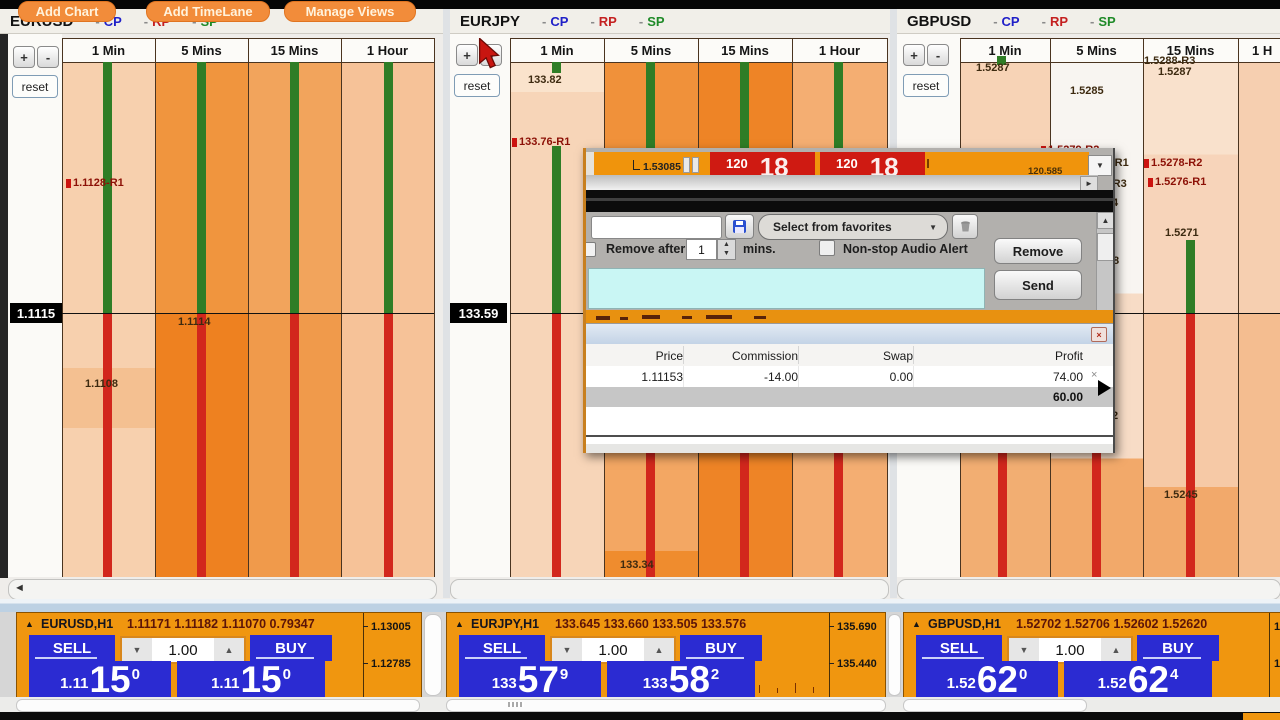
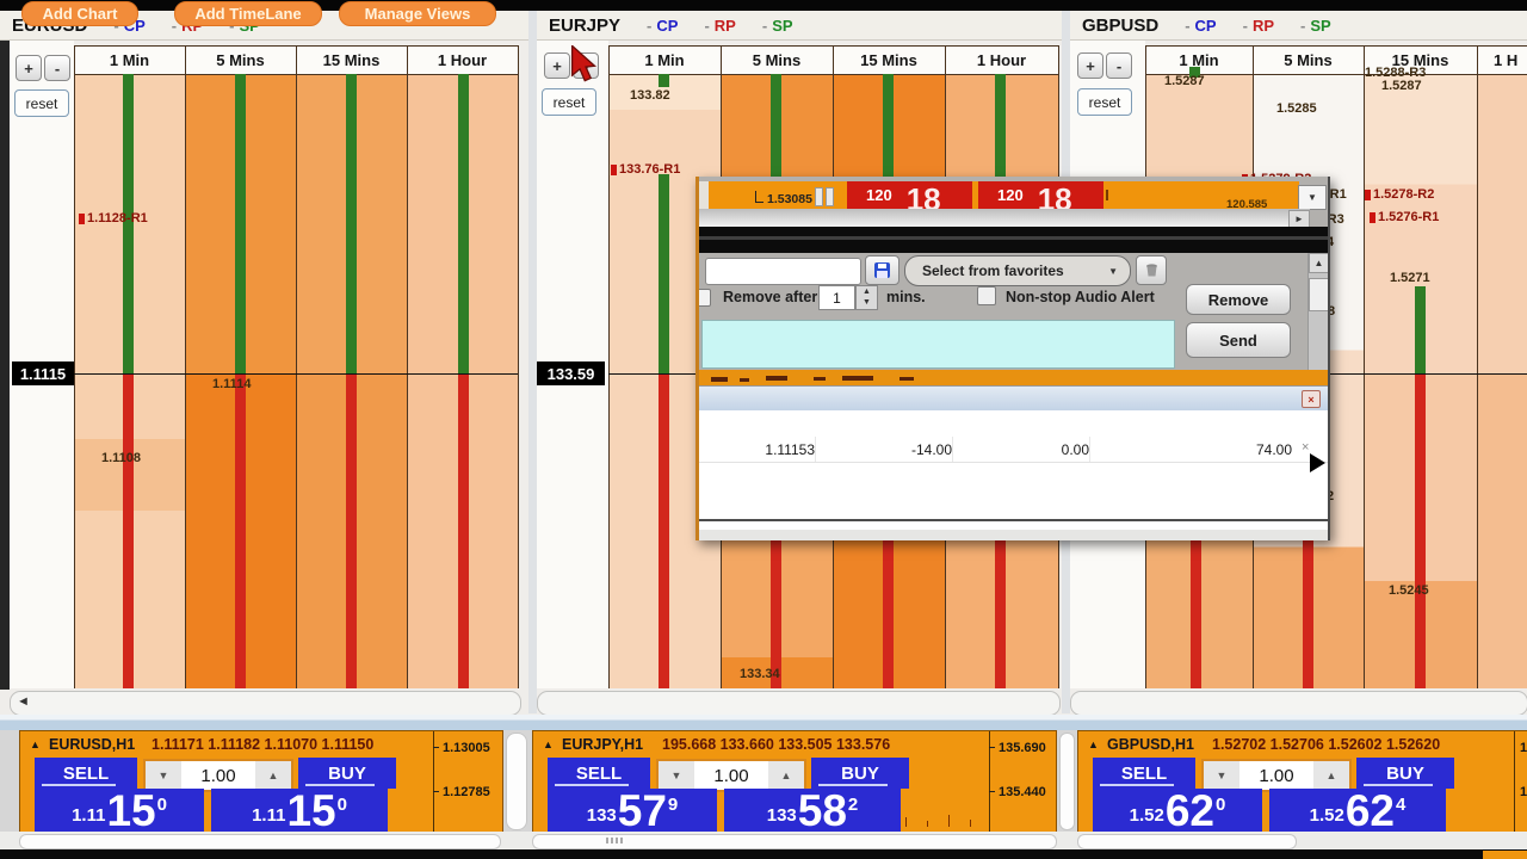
  Add Chart
  Add TimeLane
  Manage Views
  +
  -
  reset
  1 Min
  5 Mins
  15 Mins
  1 Hour
  1.1128-R1
  1.1114
  1.1108
  1.1115
  EURJPY
  - CP
  - RP
  - SP
  +
  reset
  1 Min
  5 Mins
  15 Mins
  1 Hour
  133.82
  133.76-R1
  133.34
  133.59
  GBPUSD
  - CP
  - RP
  - SP
  +
  -
  reset
  1 Min
  5 Mins
  15 Mins
  1 H
  1.5287
  1.5285
  1.5288-R3
  1.5287
  1.5278-R2
  1.5276-R1
  1.5271
  1.5245
  4
  8
  2
  ◄
  ▲
  EURUSD,H1
- 1.11171 1.11182 1.11070 0.79347
+ 1.11171 1.11182 1.11070 1.11150
  SELL
  ▼
  1.00
  ▲
  BUY
  1.11
  15
  0
  1.11
  15
  0
  1.13005
  1.12785
  ▲
  EURJPY,H1
- 133.645 133.660 133.505 133.576
+ 195.668 133.660 133.505 133.576
  SELL
  ▼
  1.00
  ▲
  BUY
  133
  57
  9
  133
  58
  2
  135.690
  135.440
  ▲
  GBPUSD,H1
  1.52702 1.52706 1.52602 1.52620
  SELL
  ▼
  1.00
  ▲
  BUY
  1.52
  62
  0
  1.52
  62
  4
  1
  1
  1.53085
  120
  18
  120
  18
  120.585
  ▼
  ►
  Select from favorites
  ▼
  ▲
  Remove after
  1
  mins.
  Non-stop Audio Alert
  Remove
  Send
  ×
- Price
- Commission
- Swap
- Profit
  1.11153
  -14.00
  0.00
  74.00
  ×
- 60.00
